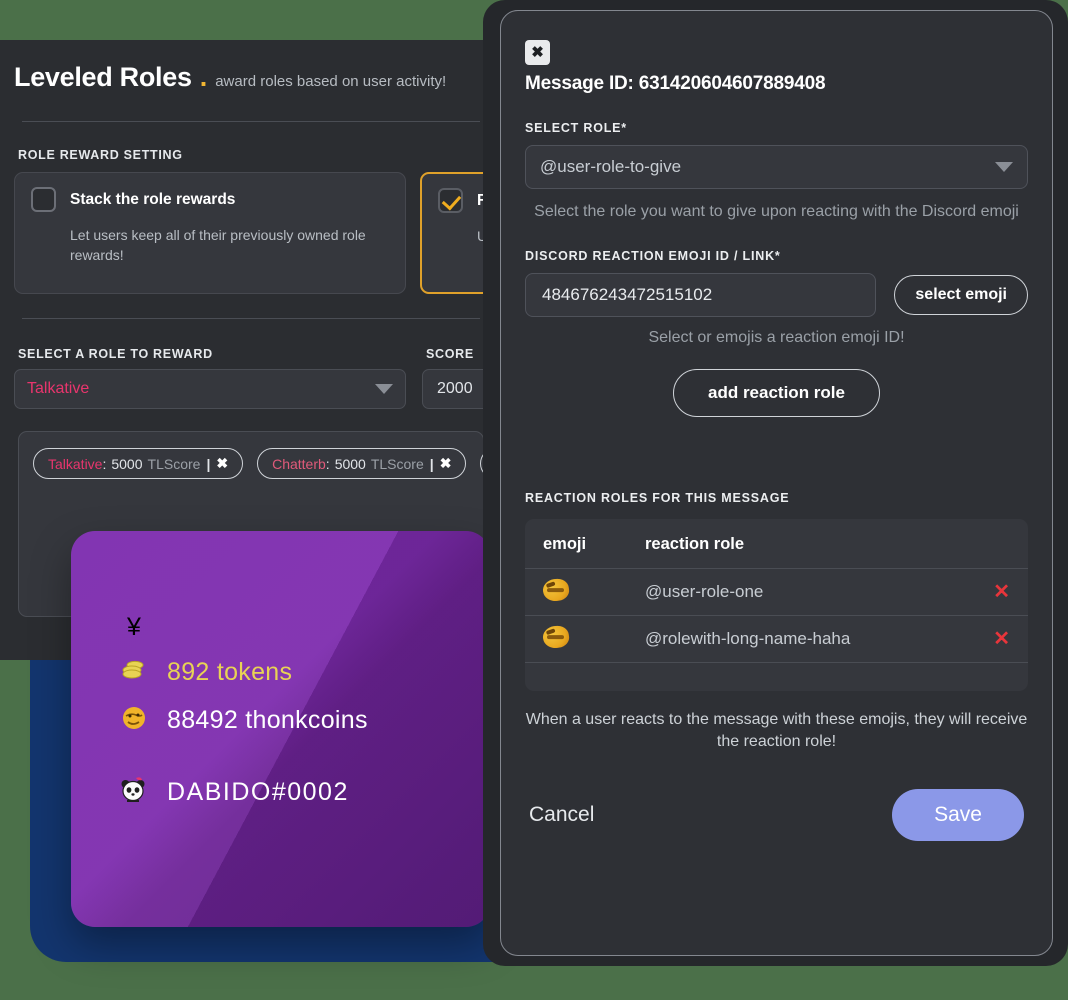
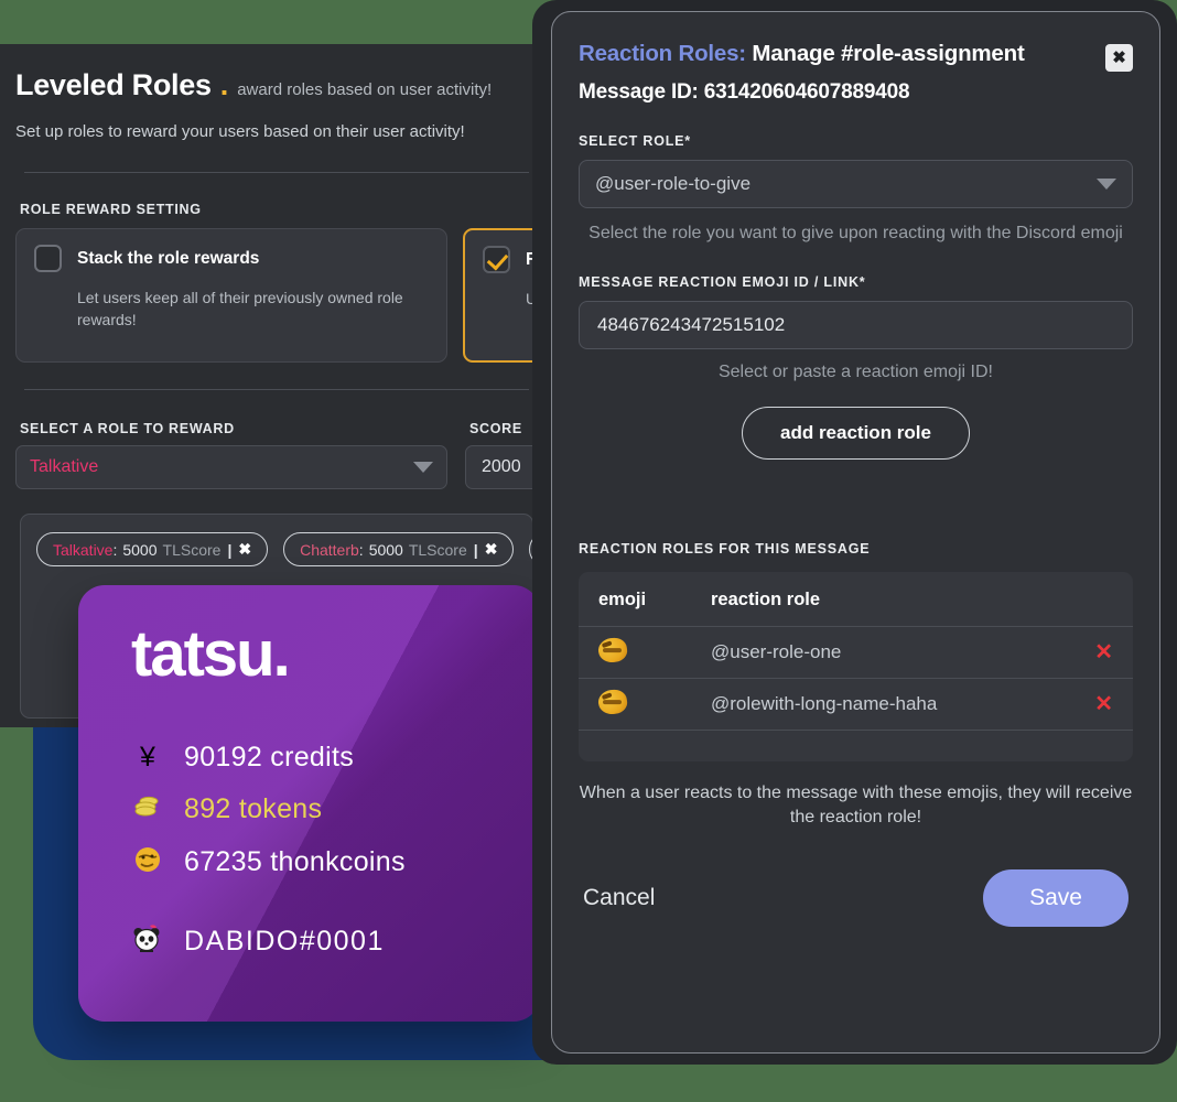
  Leveled Roles
  .
  award roles based on user activity!
+ Set up roles to reward your users based on their user activity!
  ROLE REWARD SETTING
  Stack the role rewards
  Let users keep all of their previously owned role rewards!
  SELECT A ROLE TO REWARD
  Talkative
  SCORE
  2000
  Talkative
  :
  5000
  TLScore
  |
  ✖
  Chatterb
  :
  5000
  TLScore
  |
  ✖
+ tatsu.
  ¥
+ 90192 credits
  892 tokens
- 88492 thonkcoins
+ 67235 thonkcoins
- DABIDO#0002
+ DABIDO#0001
+ Reaction Roles: Manage #role-assignment
  ✖
  Message ID: 631420604607889408
  SELECT ROLE*
  @user-role-to-give
  Select the role you want to give upon reacting with the Discord emoji
- DISCORD REACTION EMOJI ID / LINK*
+ MESSAGE REACTION EMOJI ID / LINK*
  484676243472515102
- select emoji
- Select or emojis a reaction emoji ID!
+ Select or paste a reaction emoji ID!
  add reaction role
  REACTION ROLES FOR THIS MESSAGE
  emoji
  reaction role
  @user-role-one
  ✕
  @rolewith-long-name-haha
  ✕
  When a user reacts to the message with these emojis, they will receive the reaction role!
  Cancel
  Save
